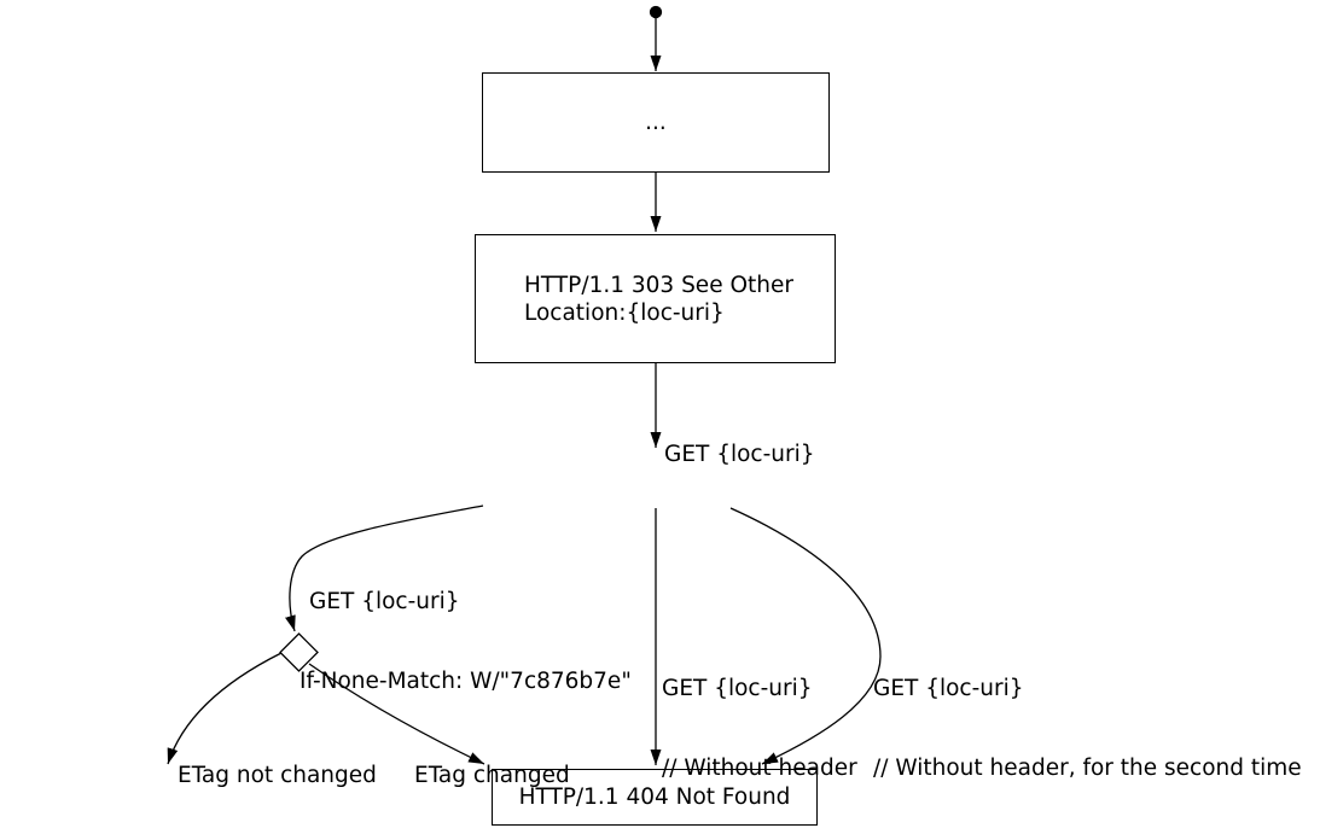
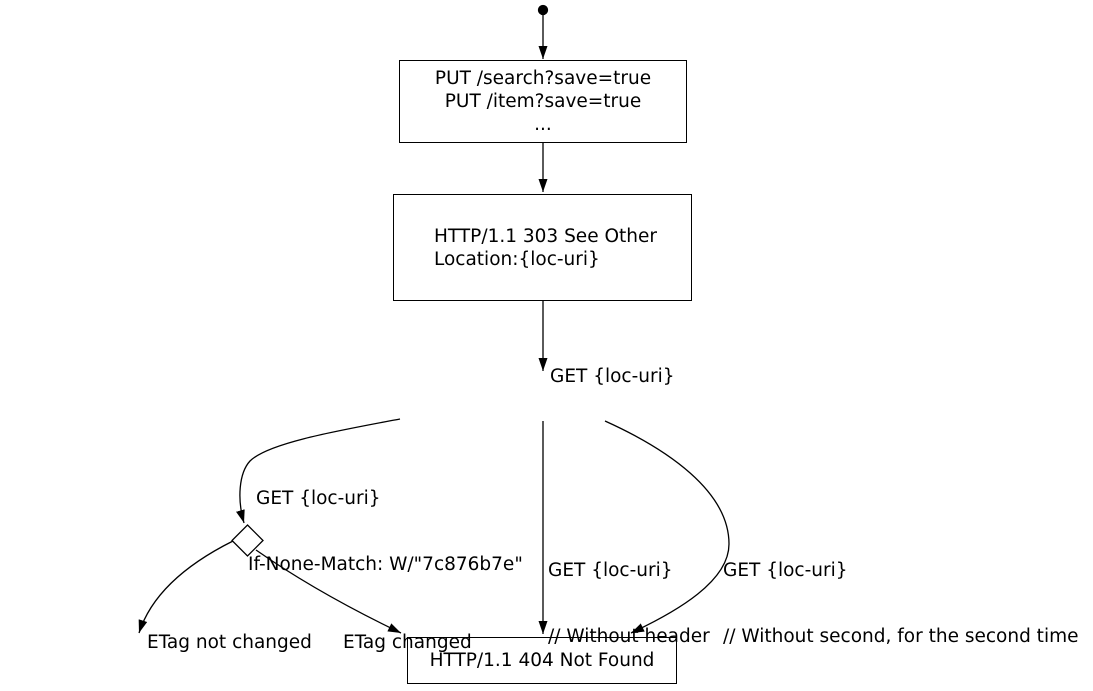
+ PUT /search?save=true
+ PUT /item?save=true
  ...
  HTTP/1.1 303 See Other
  Location:{loc-uri}
  HTTP/1.1 404 Not Found
  GET {loc-uri}
  GET {loc-uri}
  If-None-Match: W/"7c876b7e"
  ETag not changed
  ETag changed
  GET {loc-uri}
  // Without header
  GET {loc-uri}
- // Without header, for the second time
+ // Without second, for the second time
